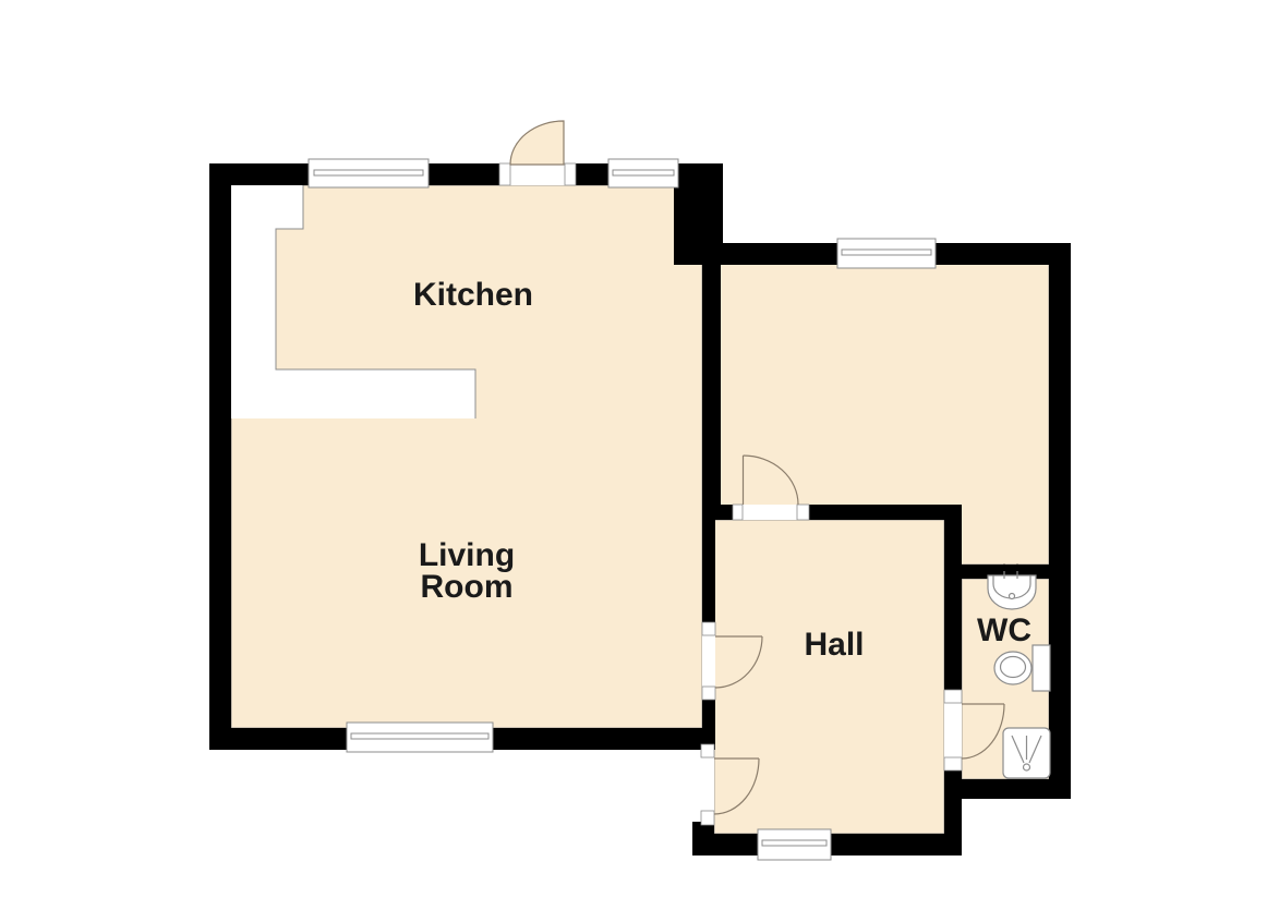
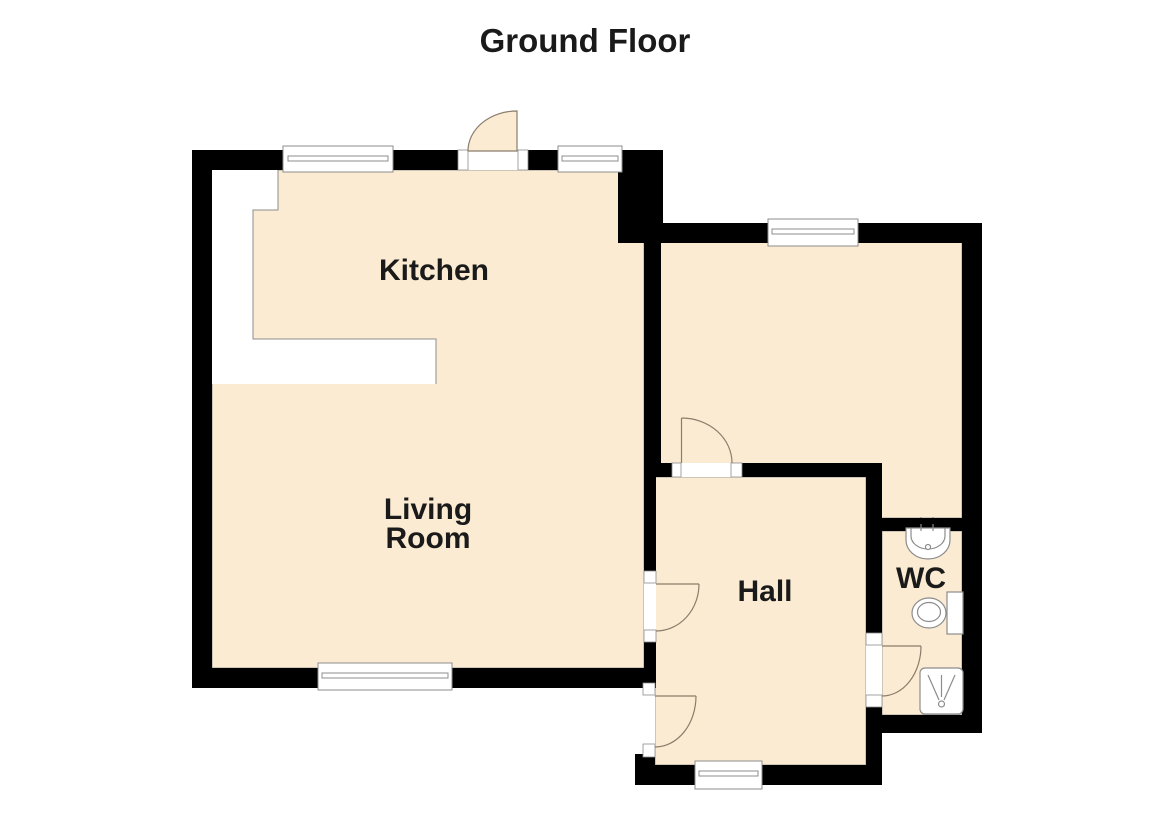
+ Ground Floor
  Kitchen
  Living
  Room
  Hall
  WC
